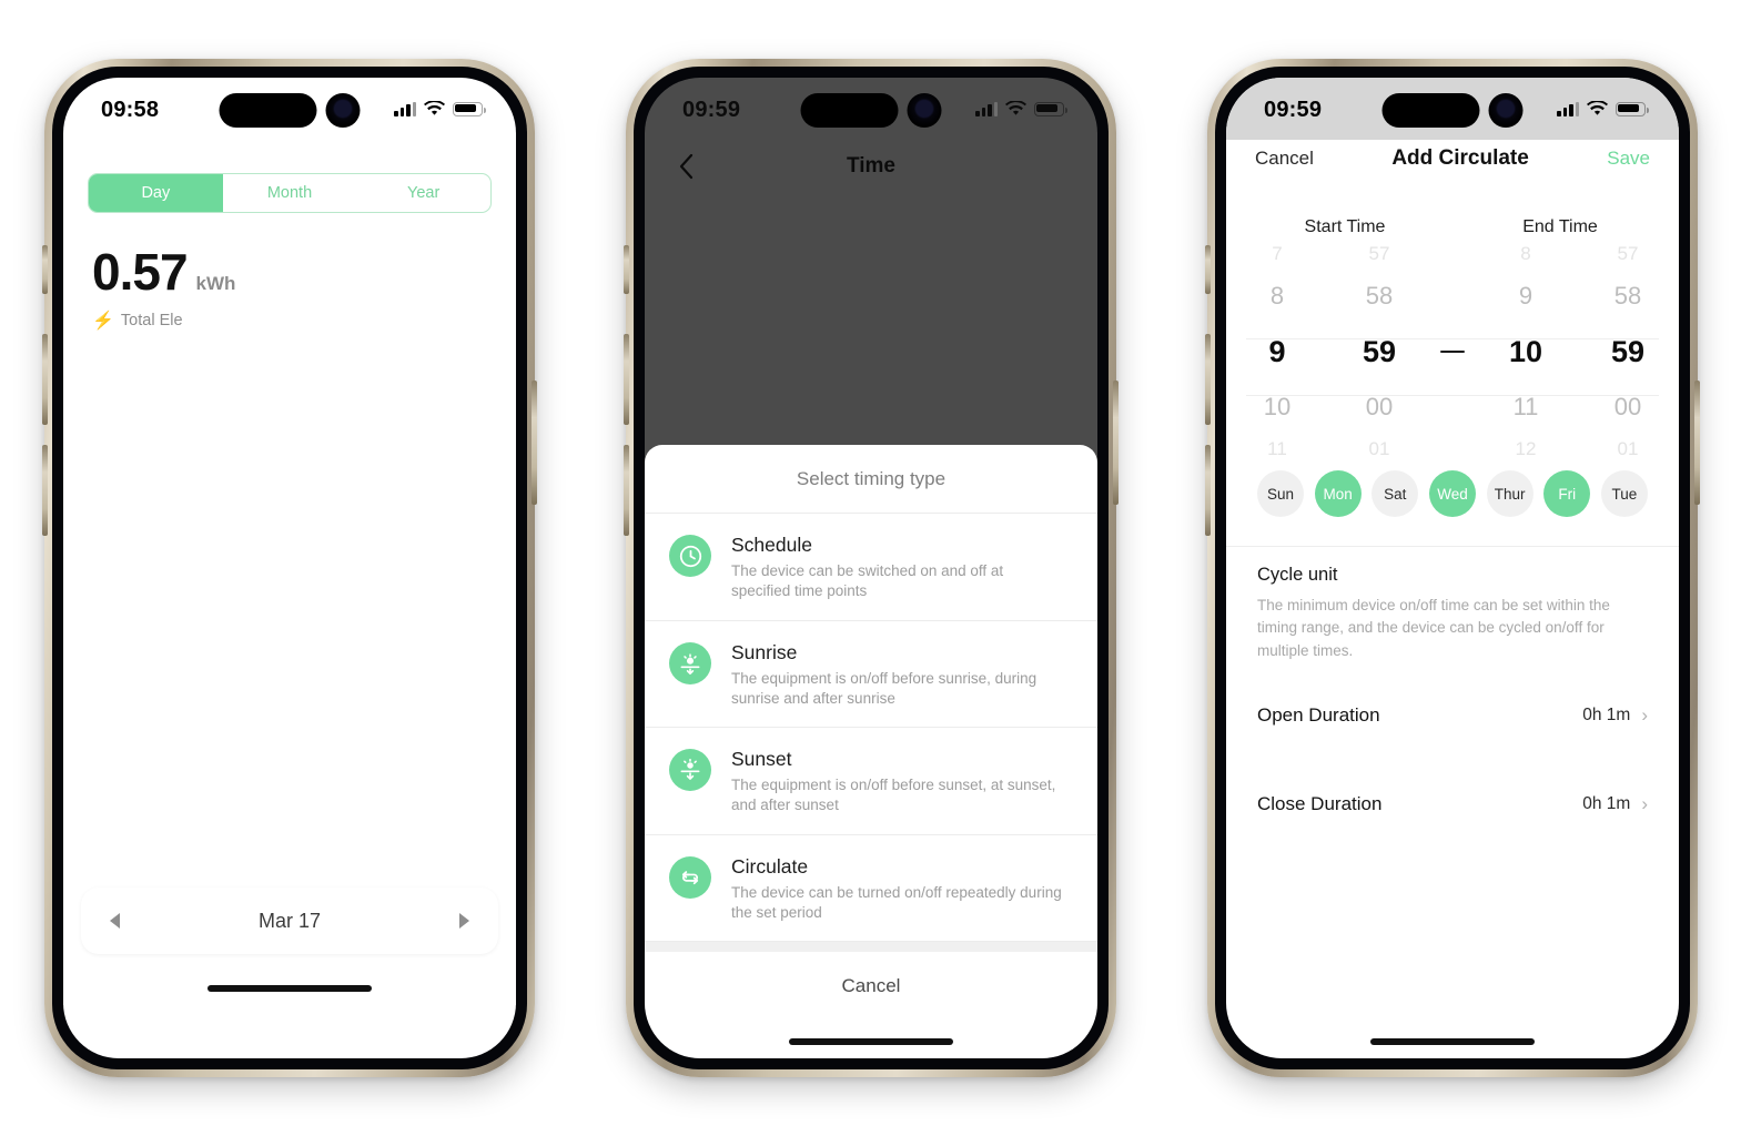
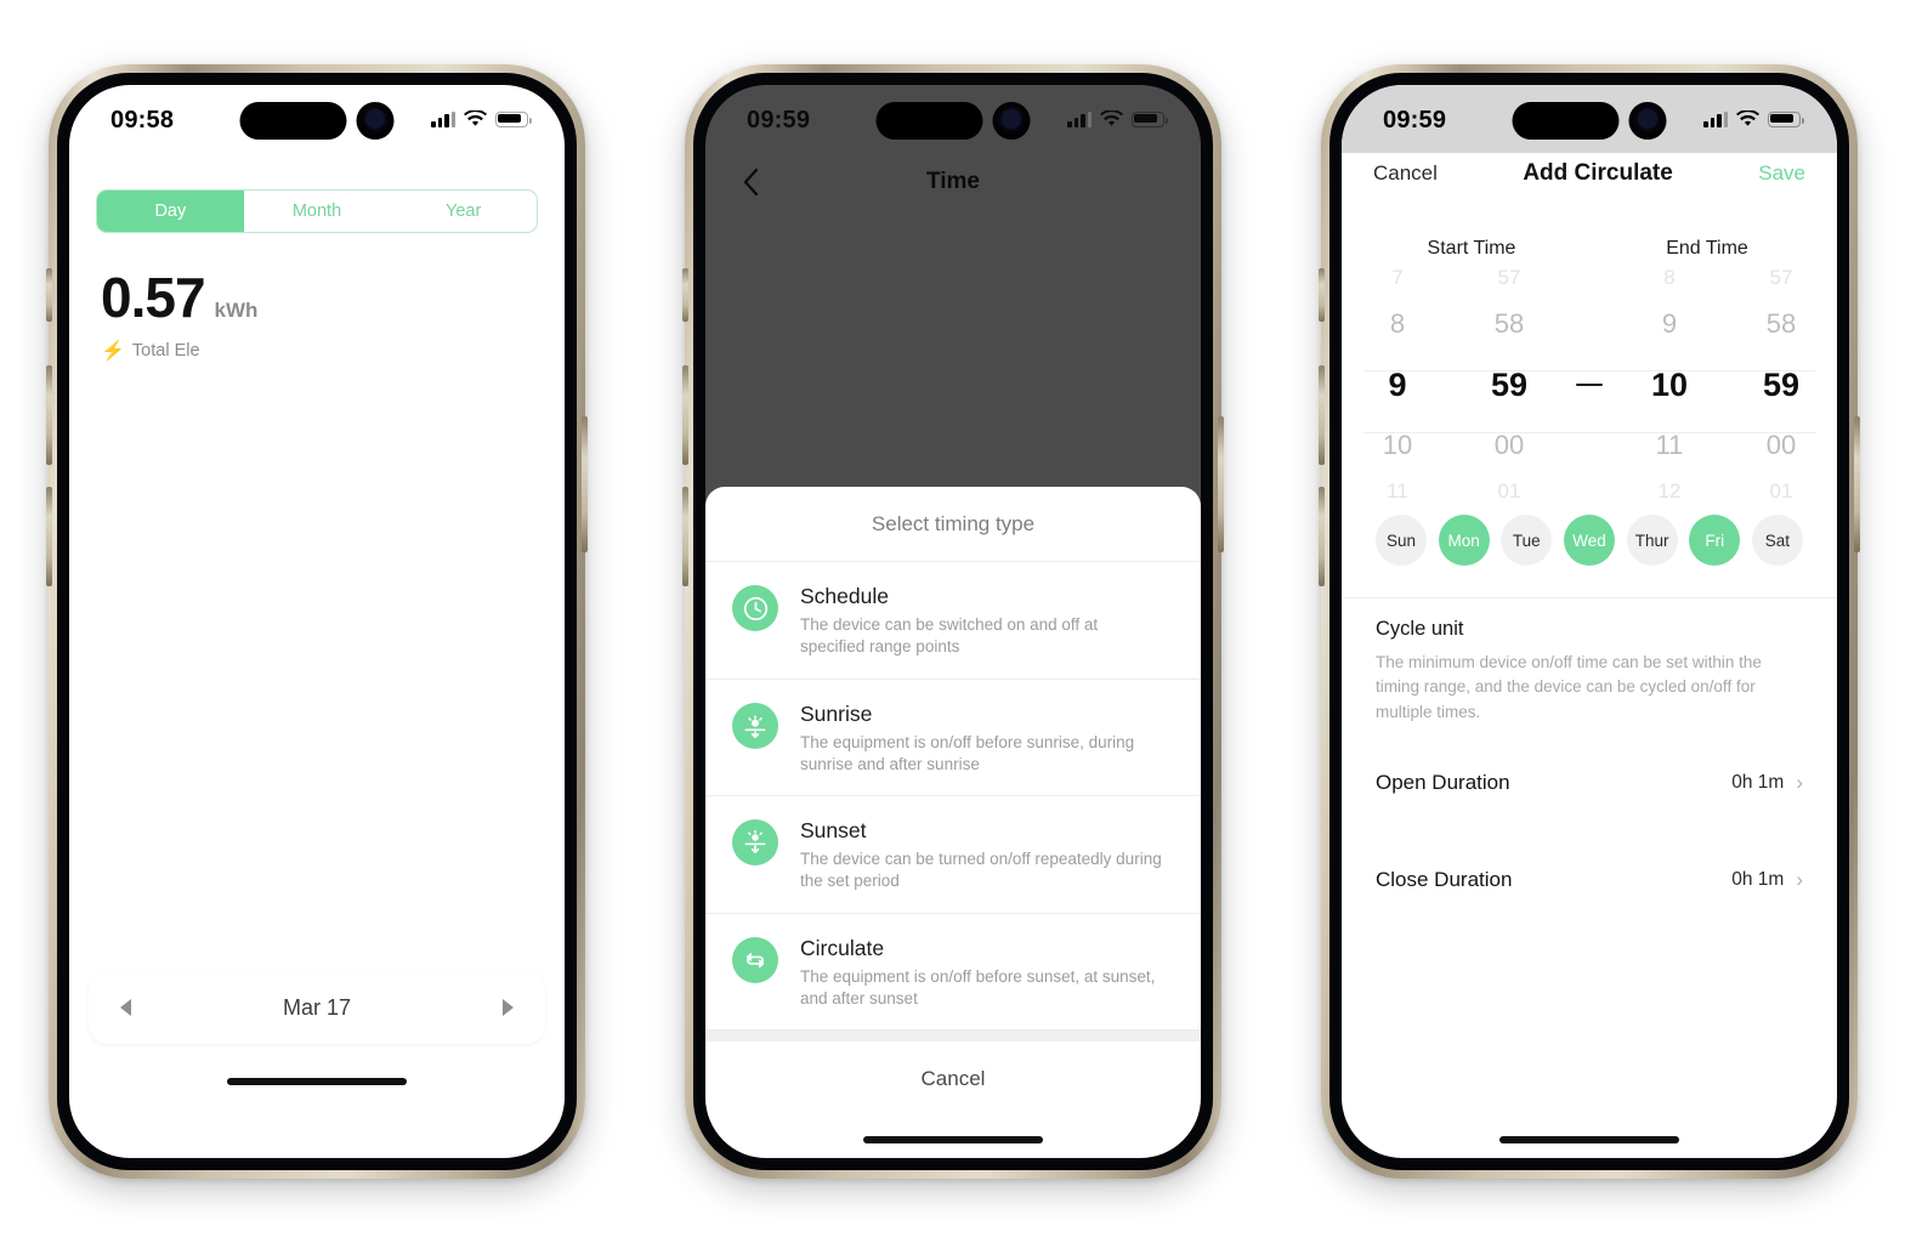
  09:58
  Day
  Month
  Year
  0.57
  kWh
  ⚡
  Total Ele
  Mar 17
  09:59
  Time
  Select timing type
  Schedule
- The device can be switched on and off at specified time points
+ The device can be switched on and off at specified range points
  Sunrise
  The equipment is on/off before sunrise, during sunrise and after sunrise
  Sunset
- The equipment is on/off before sunset, at sunset, and after sunset
+ The device can be turned on/off repeatedly during the set period
  Circulate
- The device can be turned on/off repeatedly during the set period
+ The equipment is on/off before sunset, at sunset, and after sunset
  Cancel
  09:59
  Cancel
  Add Circulate
  Save
  Start Time
  End Time
  7
  8
  9
  10
  11
  57
  58
  59
  00
  01
  8
  9
  10
  11
  12
  57
  58
  59
  00
  01
  Sun
  Mon
- Sat
+ Tue
  Wed
  Thur
  Fri
- Tue
+ Sat
  Cycle unit
  The minimum device on/off time can be set within the timing range, and the device can be cycled on/off for multiple times.
  Open Duration
  0h 1m
  ›
  Close Duration
  0h 1m
  ›
